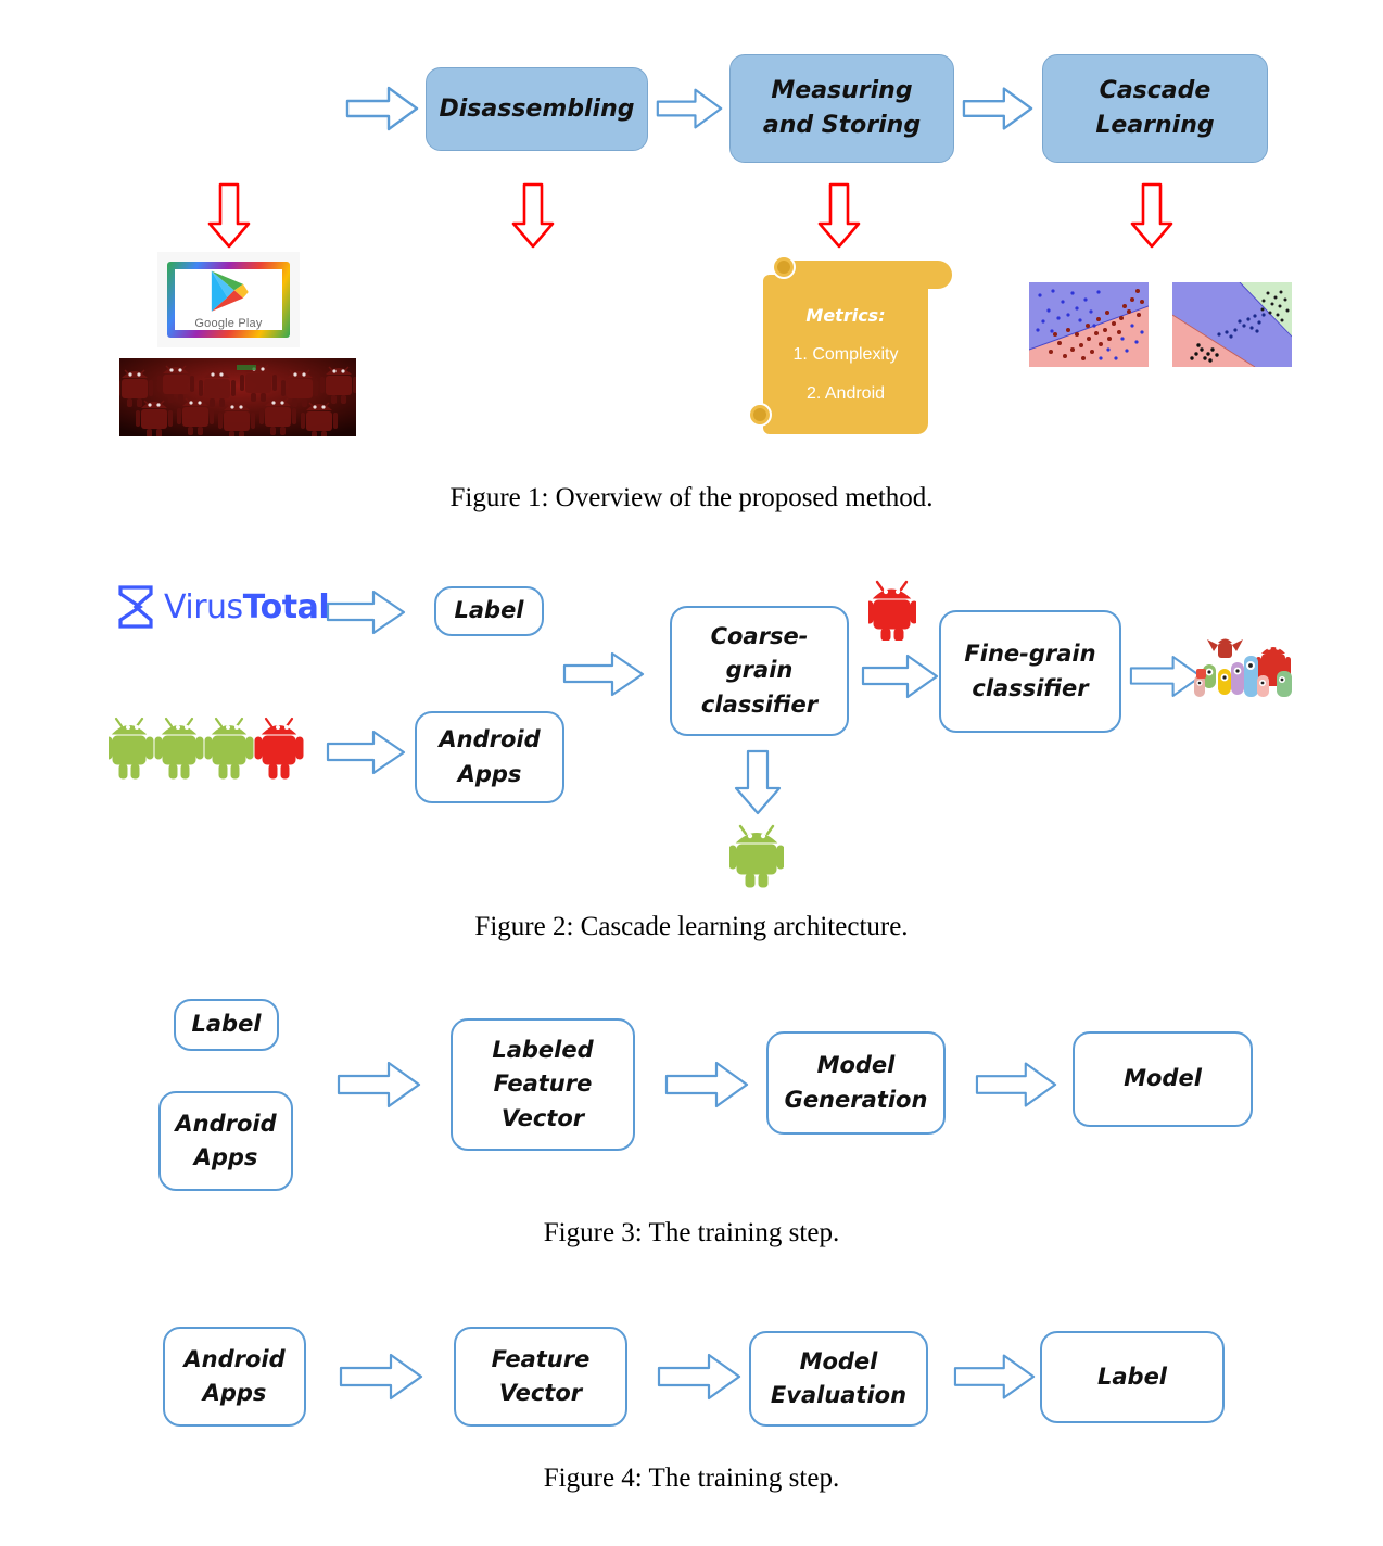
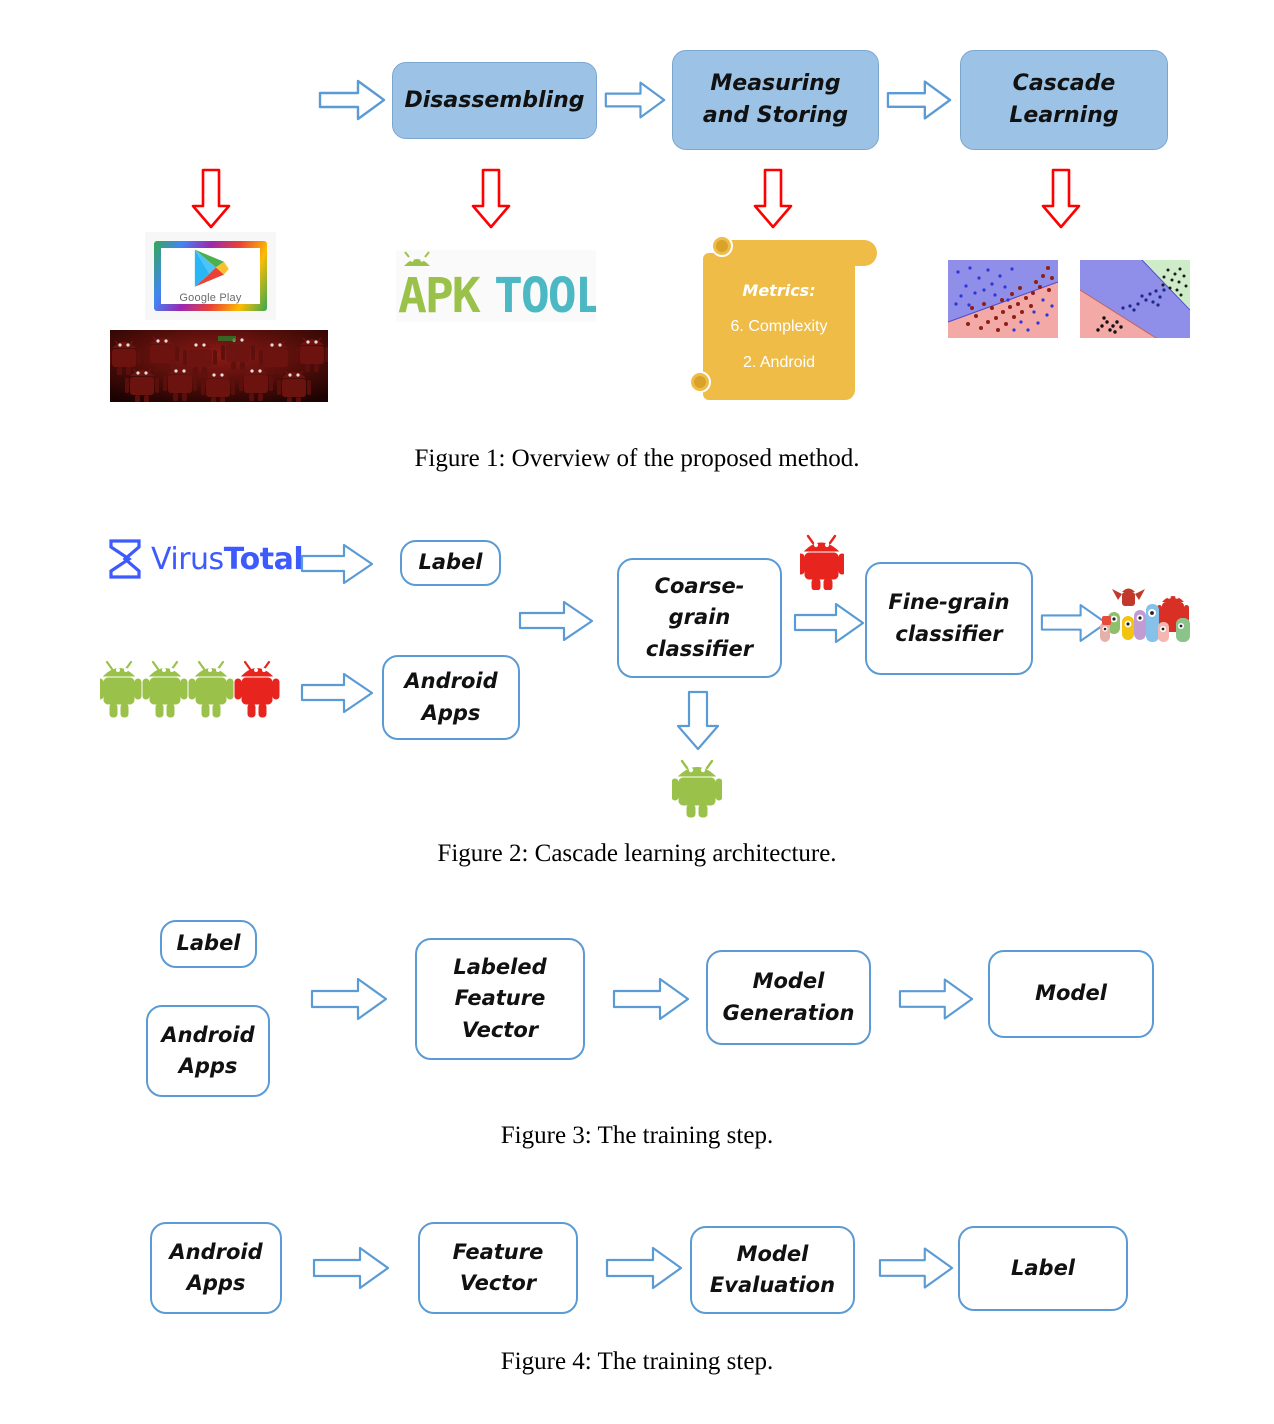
  Disassembling
  Measuring
  and Storing
  Cascade
  Learning
  Google Play
+ APK
+ TOOL
  Metrics:
- 1. Complexity
+ 6. Complexity
  2. Android
  Figure 1: Overview of the proposed method.
  Virus
  Total
  Label
  Android
  Apps
  Coarse-
  grain
  classifier
  Fine-grain
  classifier
  Figure 2: Cascade learning architecture.
  Label
  Android
  Apps
  Labeled
  Feature
  Vector
  Model
  Generation
  Model
  Figure 3: The training step.
  Android
  Apps
  Feature
  Vector
  Model
  Evaluation
  Label
  Figure 4: The training step.
